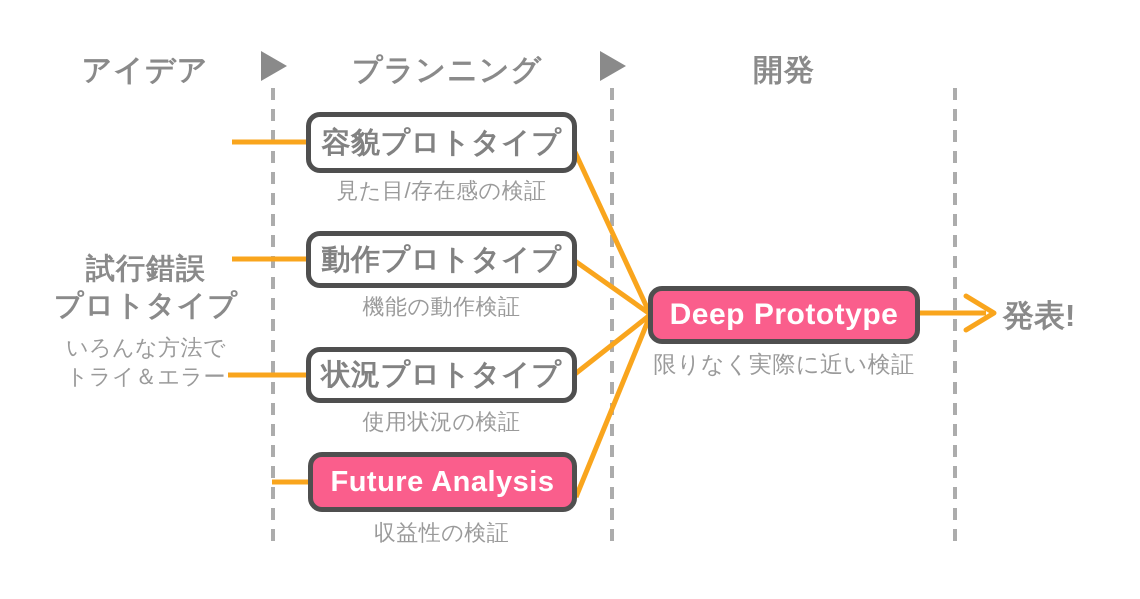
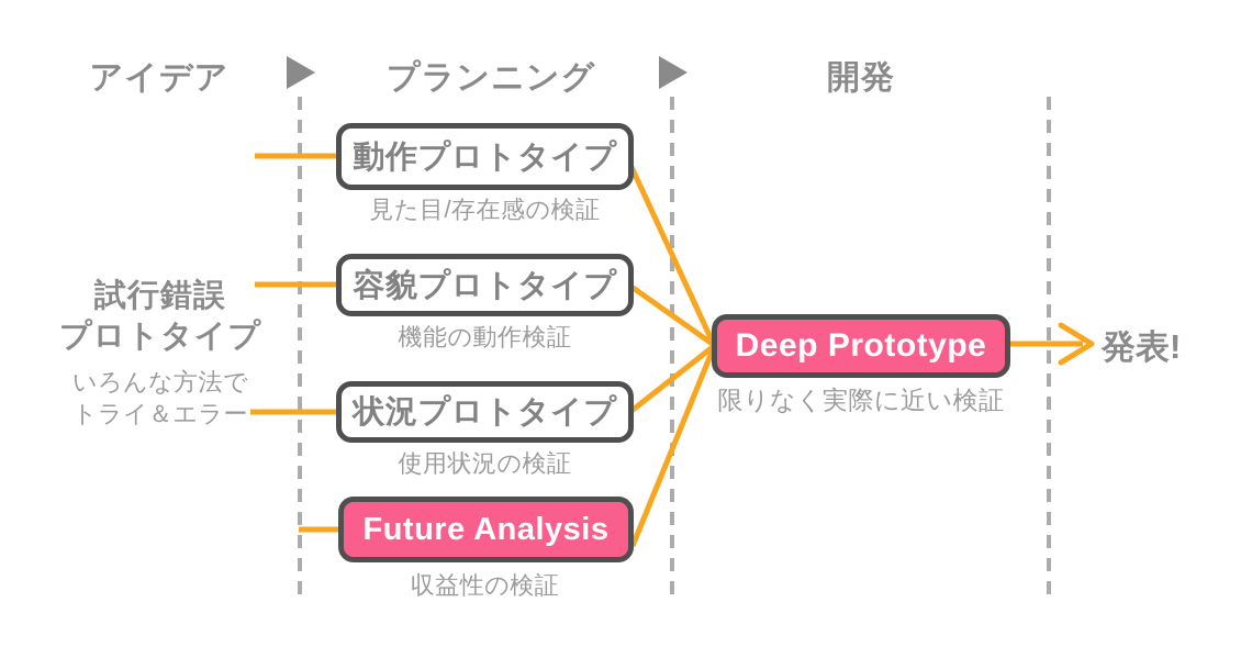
  アイデア
  プランニング
  開発
  試行錯誤
  プロトタイプ
  いろんな方法で
  トライ＆エラー
- 容貌プロトタイプ
+ 動作プロトタイプ
  見た目/存在感の検証
- 動作プロトタイプ
+ 容貌プロトタイプ
  機能の動作検証
  状況プロトタイプ
  使用状況の検証
  Future Analysis
  収益性の検証
  Deep Prototype
  限りなく実際に近い検証
  発表!
